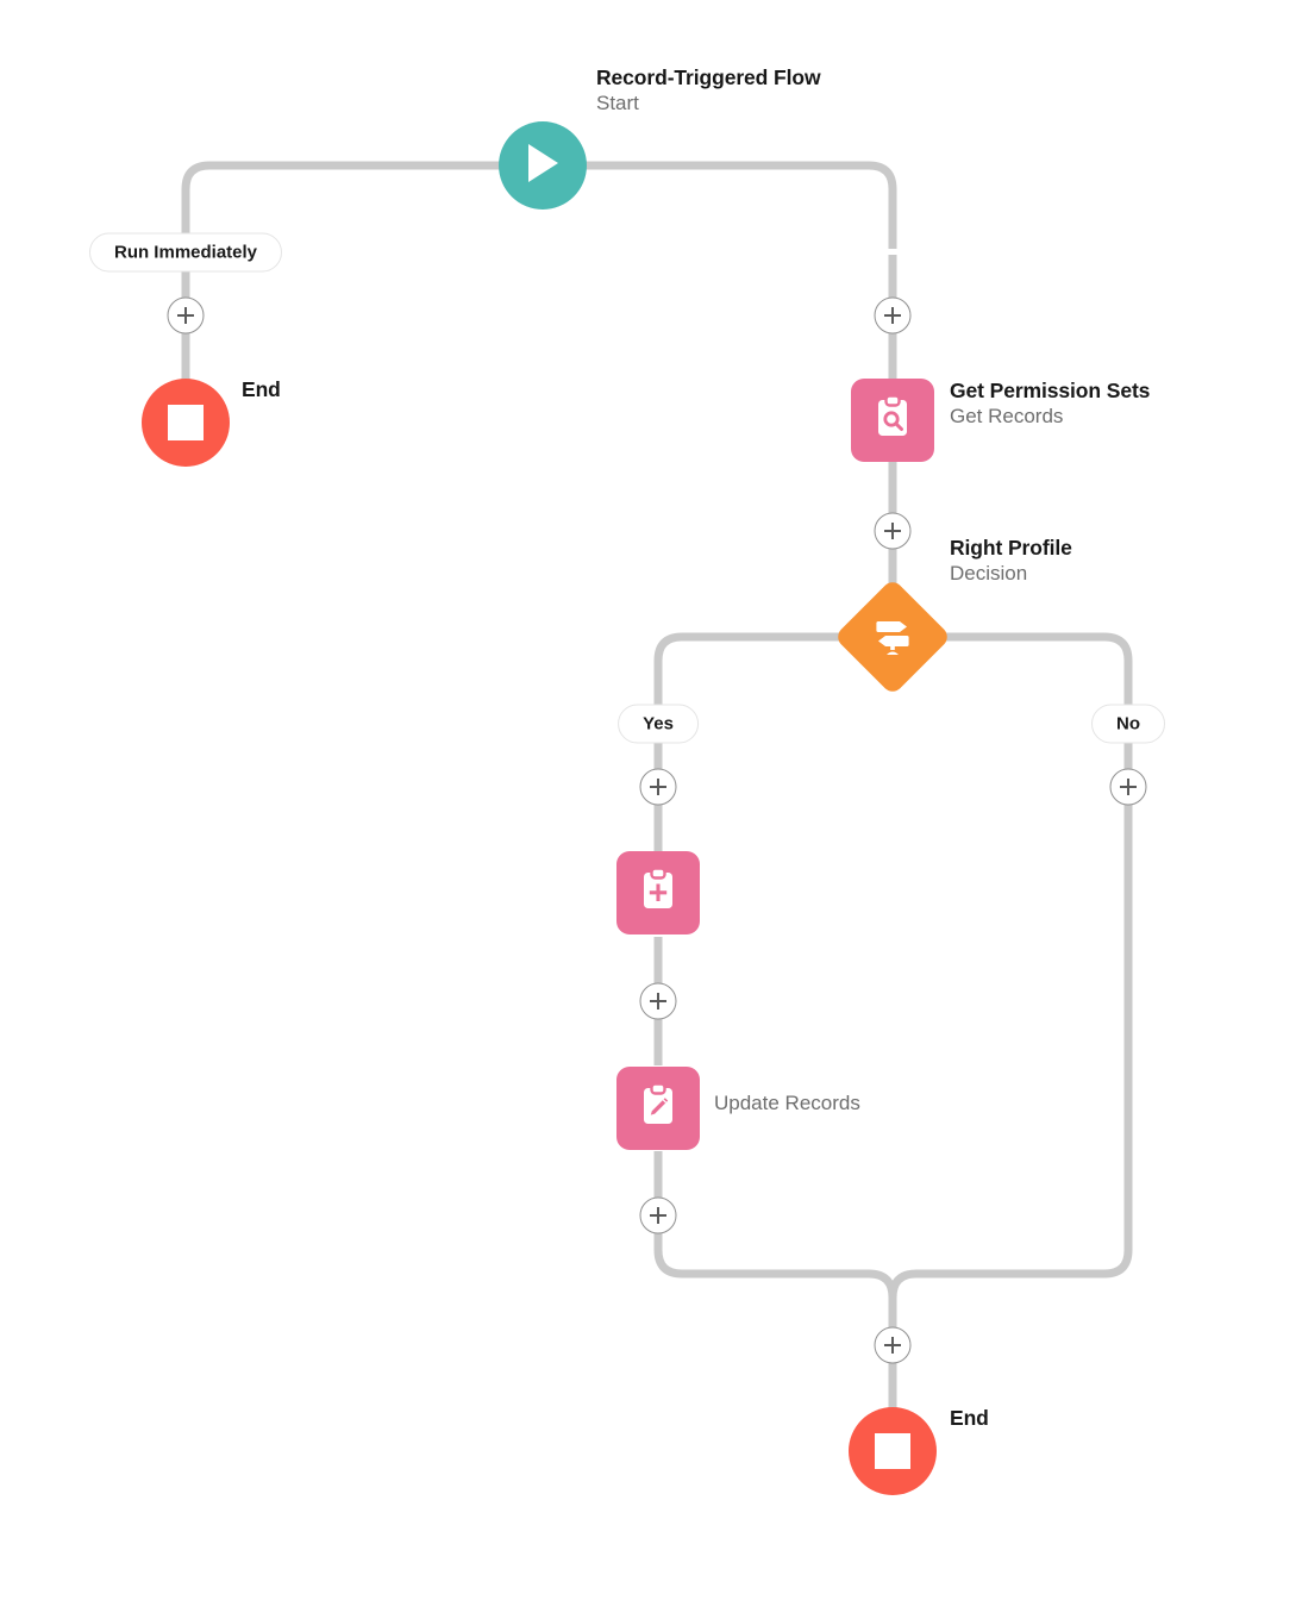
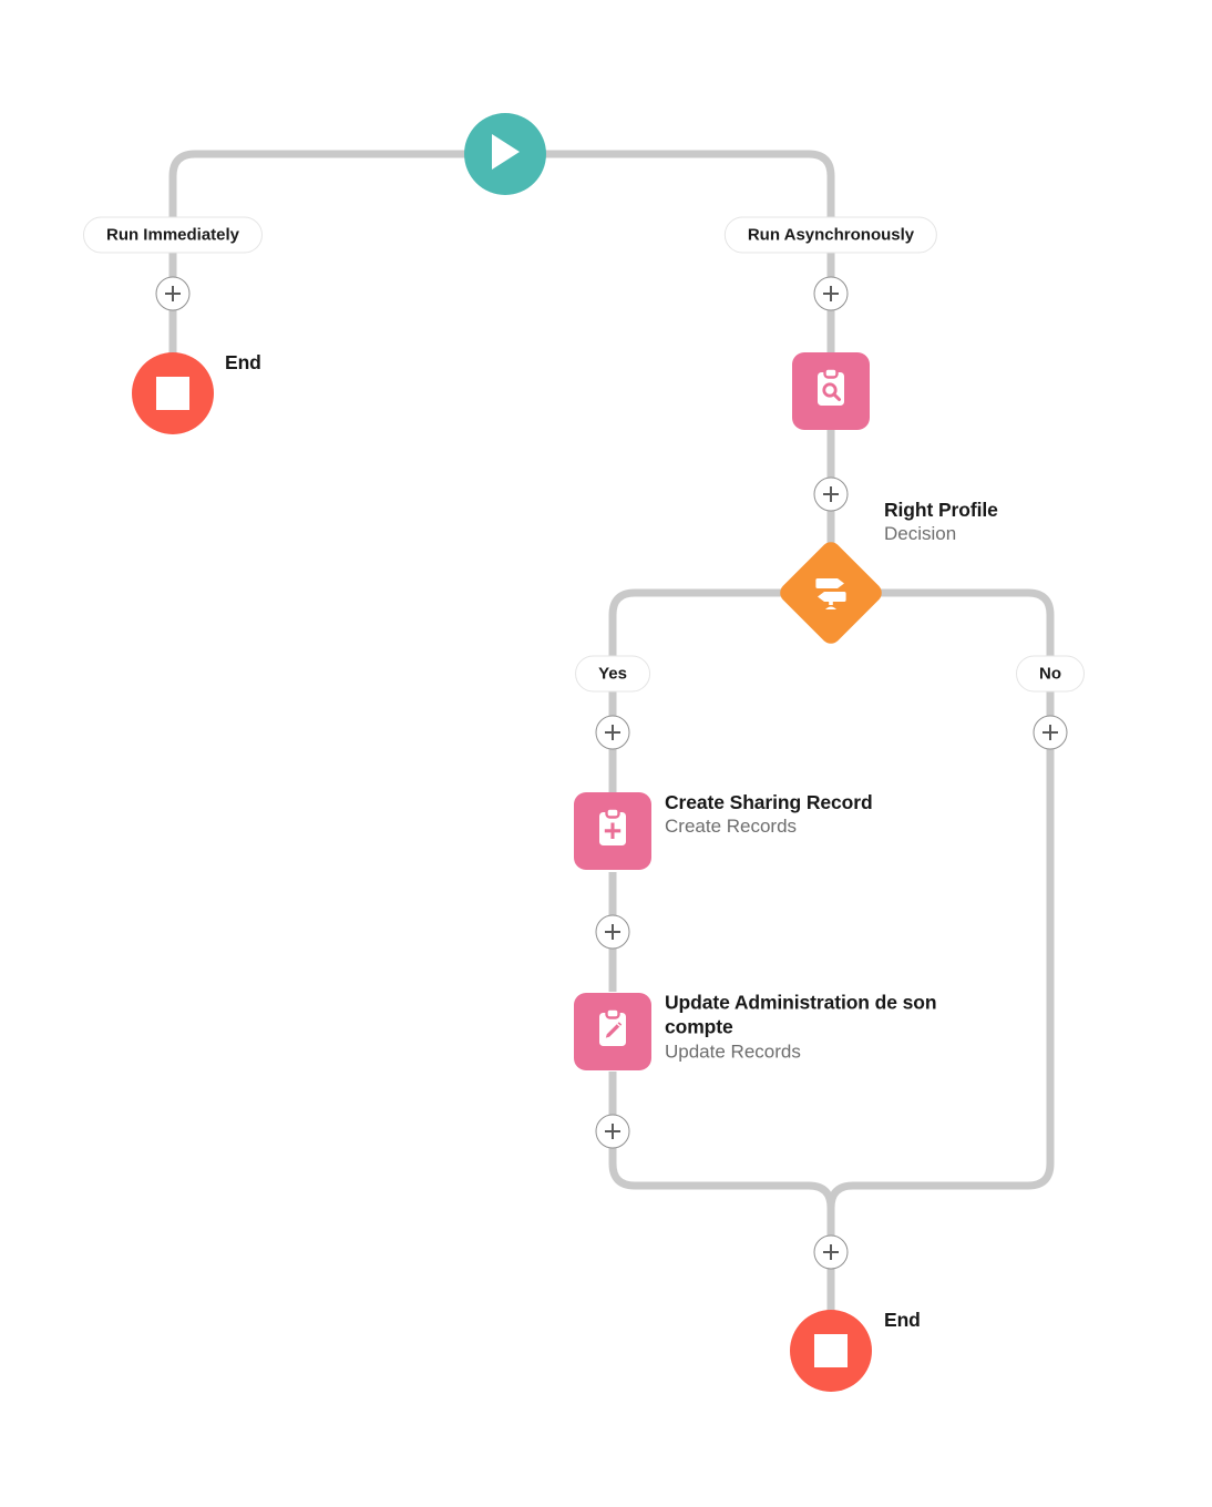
- Record-Triggered Flow
- Start
  Run Immediately
+ Run Asynchronously
  End
- Get Permission Sets
- Get Records
  Right Profile
  Decision
  Yes
  No
+ Create Sharing Record
+ Create Records
+ Update Administration de son compte
  Update Records
  End
